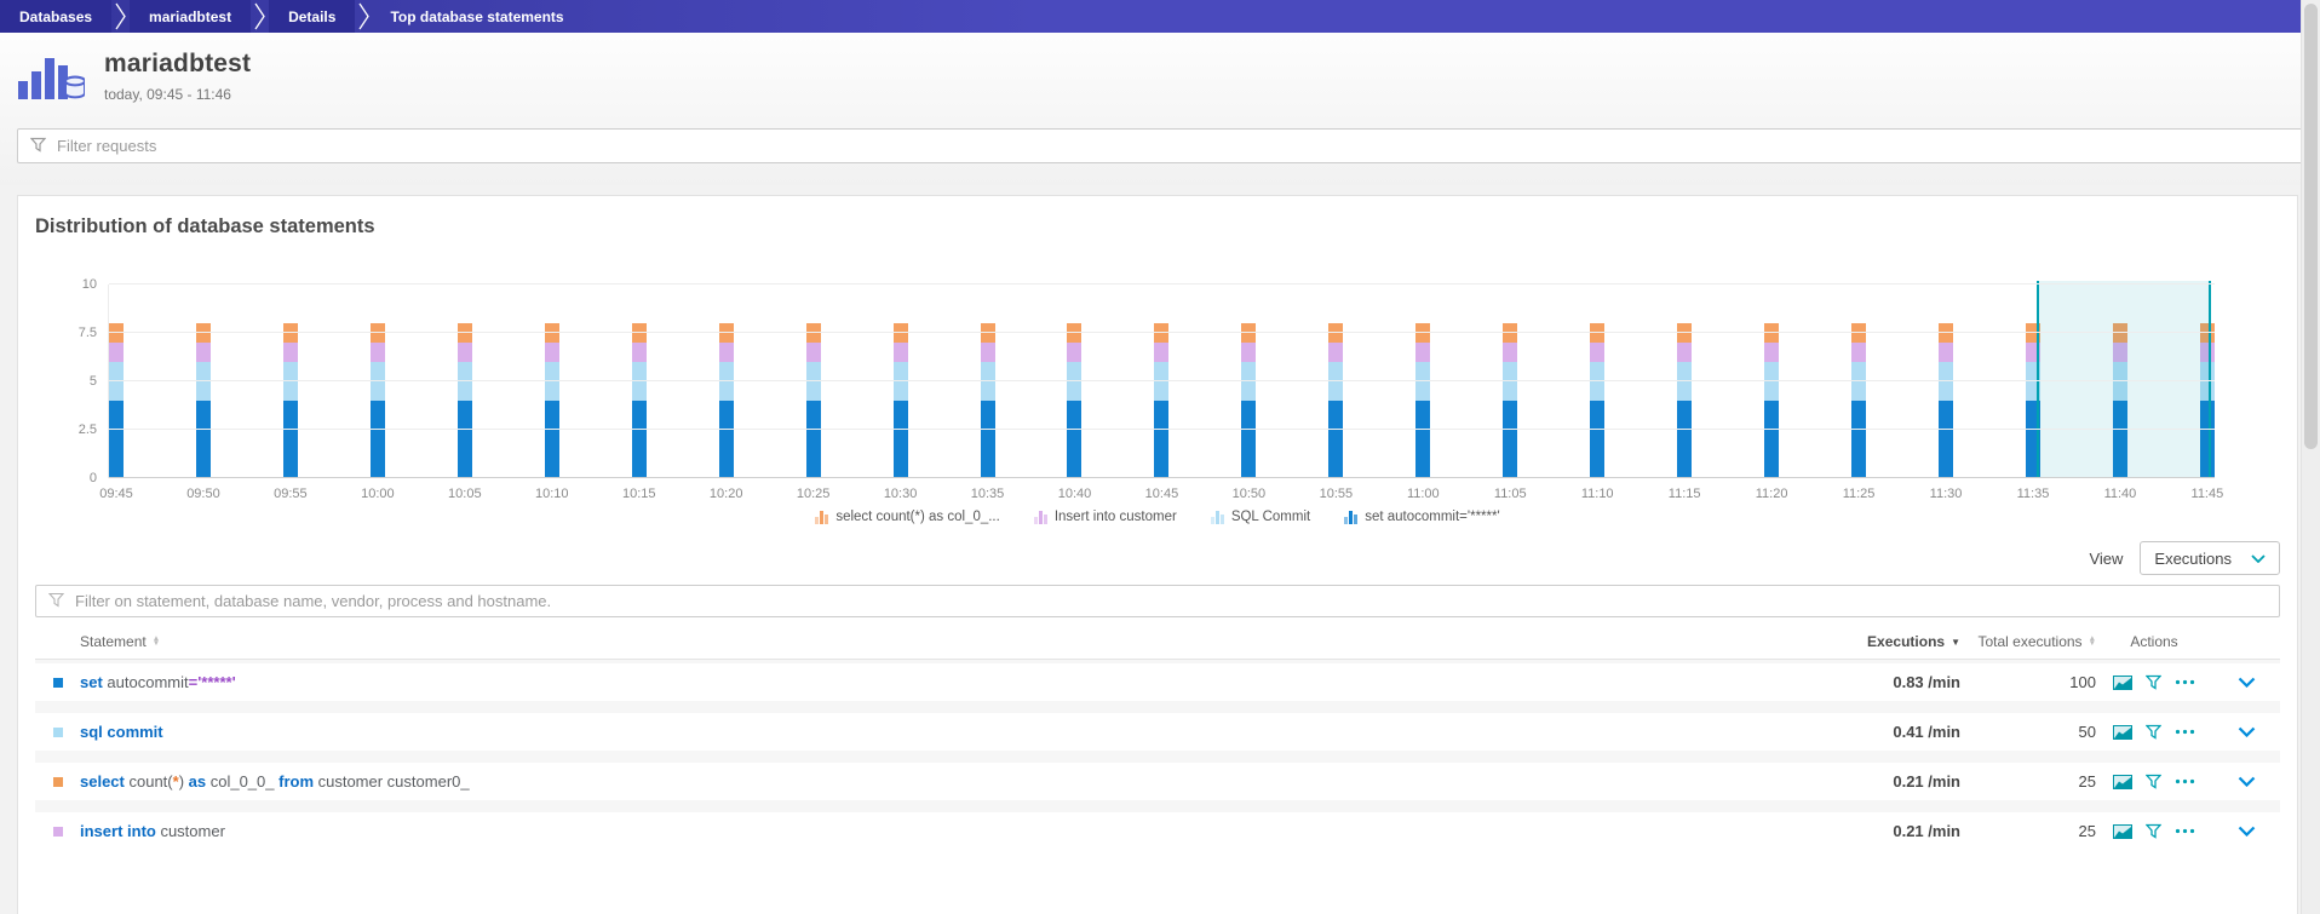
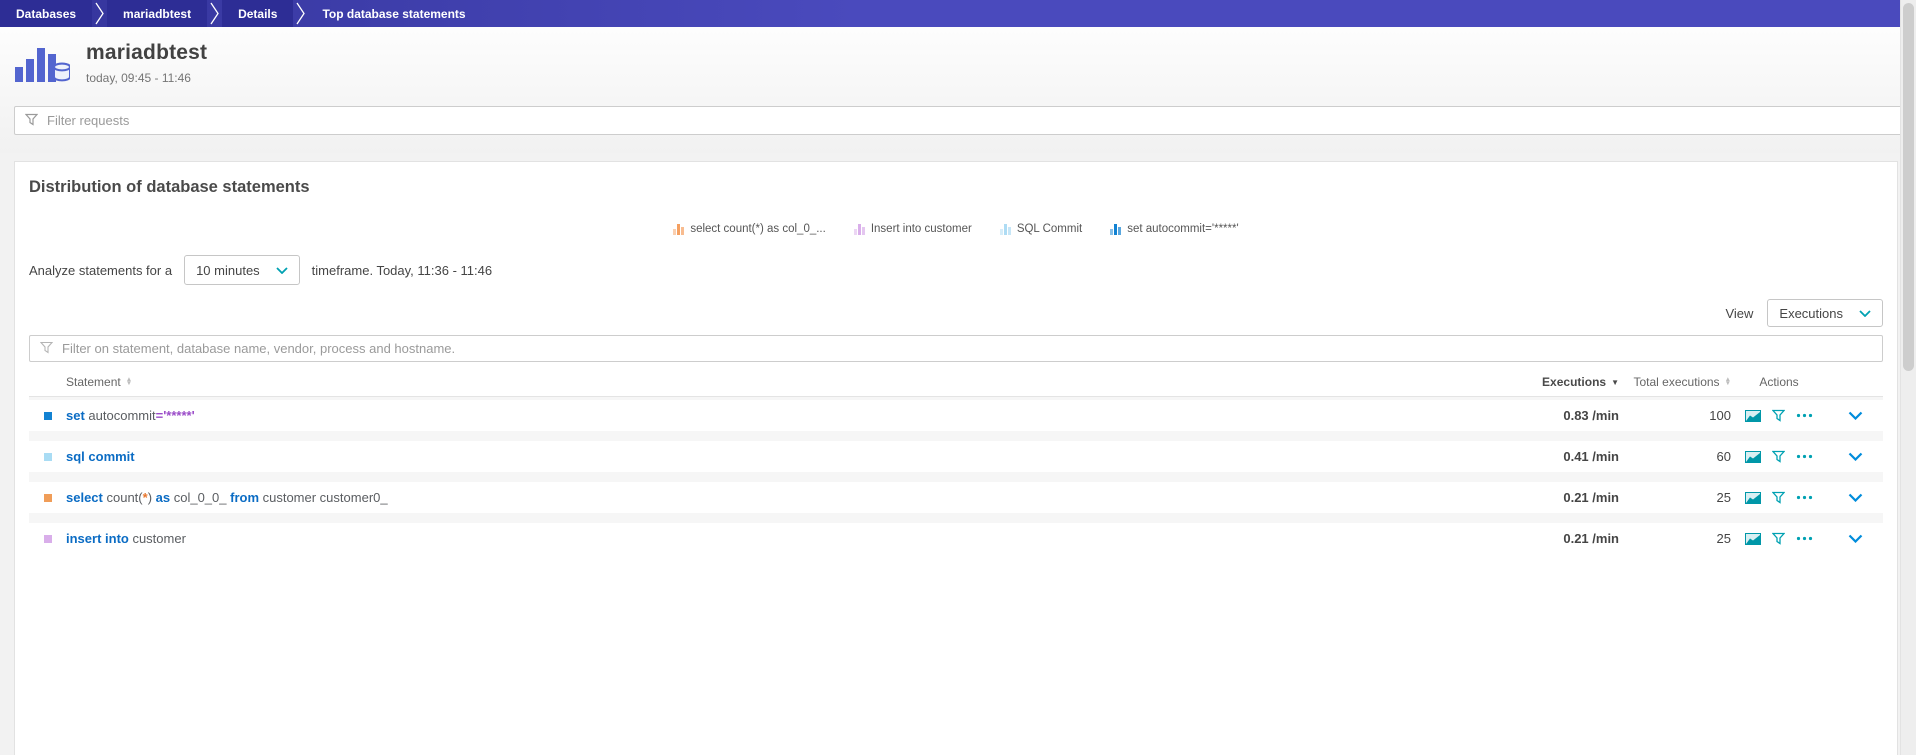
  Databases
  mariadbtest
  Details
  Top database statements
  mariadbtest
  today, 09:45 - 11:46
  Filter requests
  Distribution of database statements
- 09:45
- 09:50
- 09:55
- 10:00
- 10:05
- 10:10
- 10:15
- 10:20
- 10:25
- 10:30
- 10:35
- 10:40
- 10:45
- 10:50
- 10:55
- 11:00
- 11:05
- 11:10
- 11:15
- 11:20
- 11:25
- 11:30
- 11:35
- 11:40
- 11:45
- 0
- 2.5
- 5
- 7.5
- 10
  select count(*) as col_0_...
  Insert into customer
  SQL Commit
  set autocommit='*****'
+ Analyze statements for a
+ 10 minutes
+ timeframe. Today, 11:36 - 11:46
  View
  Executions
  Filter on statement, database name, vendor, process and hostname.
  Statement
  Executions
  ▼
  Total executions
  Actions
  set autocommit='*****'
  0.83 /min
  100
  sql commit
  0.41 /min
- 50
+ 60
  select count(*) as col_0_0_ from customer customer0_
  0.21 /min
  25
  insert into customer
  0.21 /min
  25
